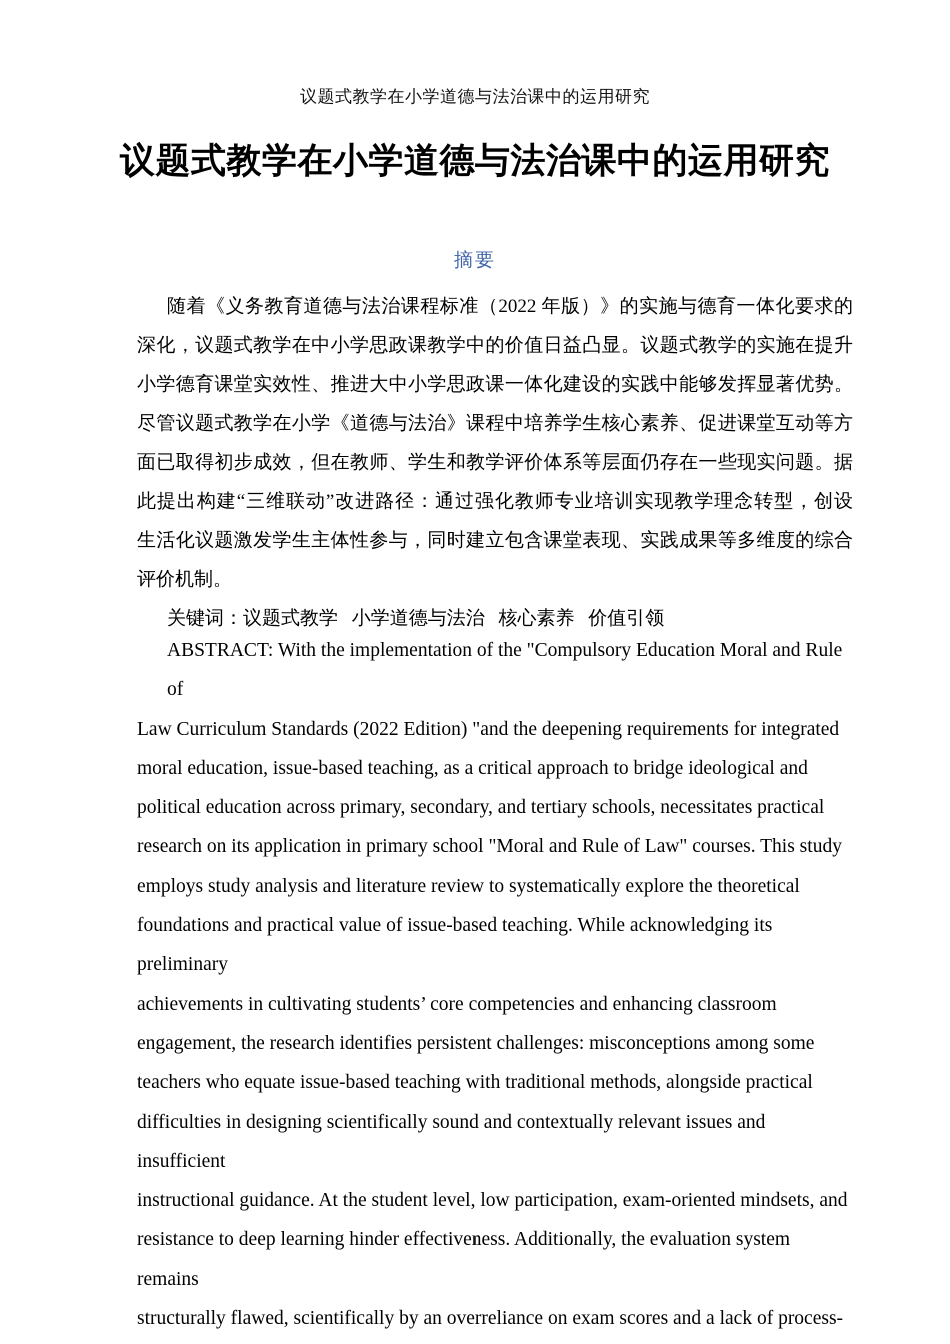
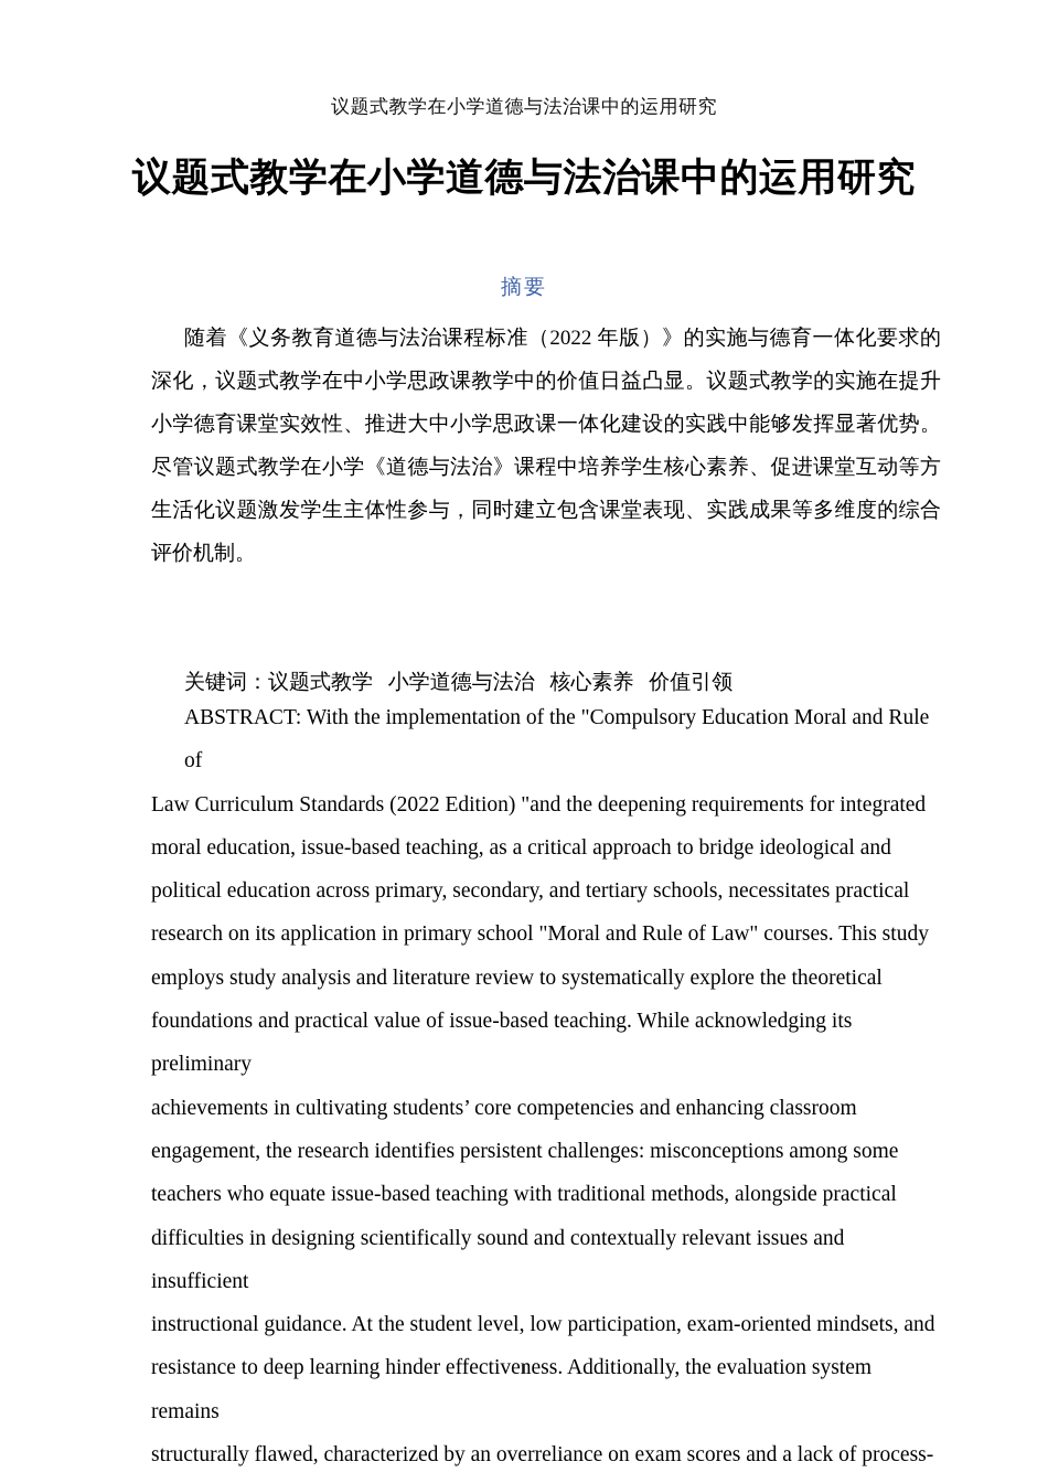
  议题式教学在小学道德与法治课中的运用研究
  议题式教学在小学道德与法治课中的运用研究
  摘要
  随着《义务教育道德与法治课程标准（2022 年版）》的实施与德育一体化要求的
  深化，议题式教学在中小学思政课教学中的价值日益凸显。议题式教学的实施在提升
  小学德育课堂实效性、推进大中小学思政课一体化建设的实践中能够发挥显著优势。
  尽管议题式教学在小学《道德与法治》课程中培养学生核心素养、促进课堂互动等方
- 面已取得初步成效，但在教师、学生和教学评价体系等层面仍存在一些现实问题。据
- 此提出构建“三维联动”改进路径：通过强化教师专业培训实现教学理念转型，创设
  生活化议题激发学生主体性参与，同时建立包含课堂表现、实践成果等多维度的综合
  评价机制。
  关键词：议题式教学 小学道德与法治 核心素养 价值引领
  ABSTRACT: With the implementation of the "Compulsory Education Moral and Rule of
  Law Curriculum Standards (2022 Edition) "and the deepening requirements for integrated
  moral education, issue-based teaching, as a critical approach to bridge ideological and
  political education across primary, secondary, and tertiary schools, necessitates practical
  research on its application in primary school "Moral and Rule of Law" courses. This study
  employs study analysis and literature review to systematically explore the theoretical
  foundations and practical value of issue-based teaching. While acknowledging its preliminary
  achievements in cultivating students’ core competencies and enhancing classroom
  engagement, the research identifies persistent challenges: misconceptions among some
  teachers who equate issue-based teaching with traditional methods, alongside practical
  difficulties in designing scientifically sound and contextually relevant issues and insufficient
  instructional guidance. At the student level, low participation, exam-oriented mindsets, and
  resistance to deep learning hinder effectiveness. Additionally, the evaluation system remains
- structurally flawed, scientifically by an overreliance on exam scores and a lack of process-
+ structurally flawed, characterized by an overreliance on exam scores and a lack of process-
  1
